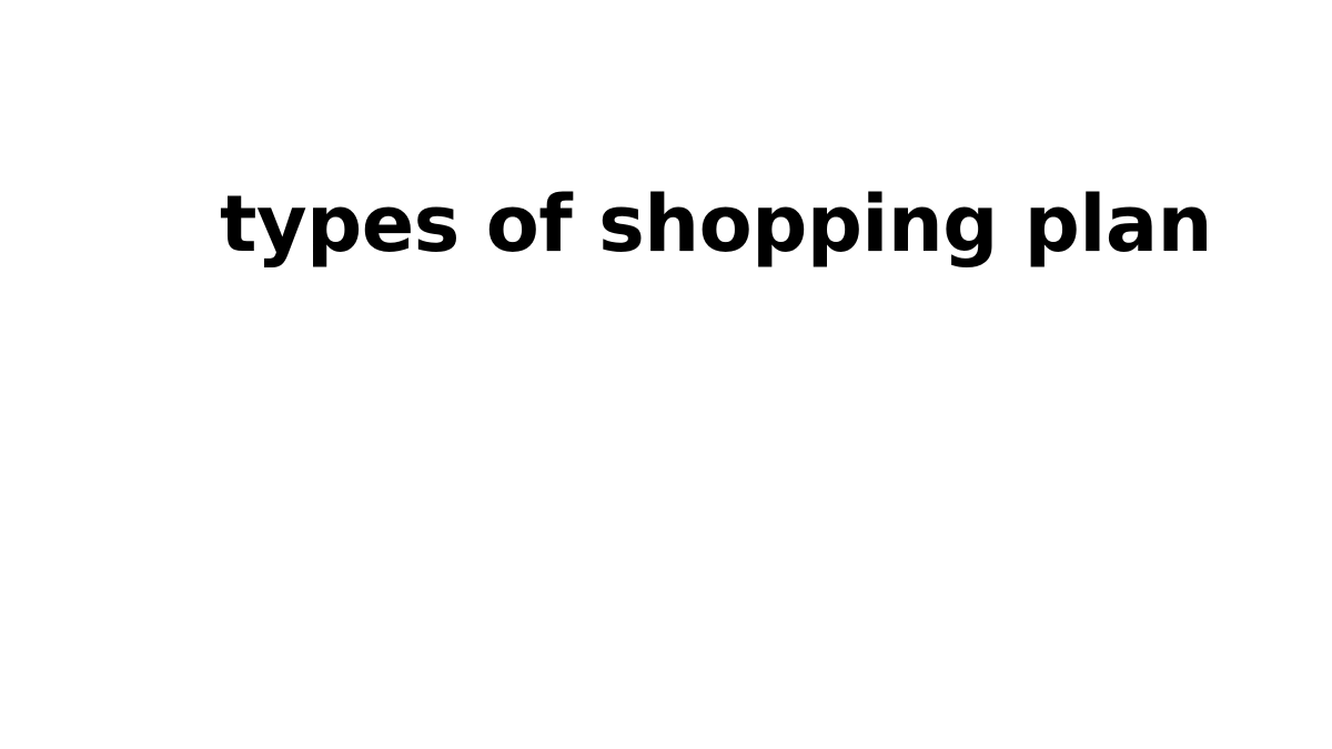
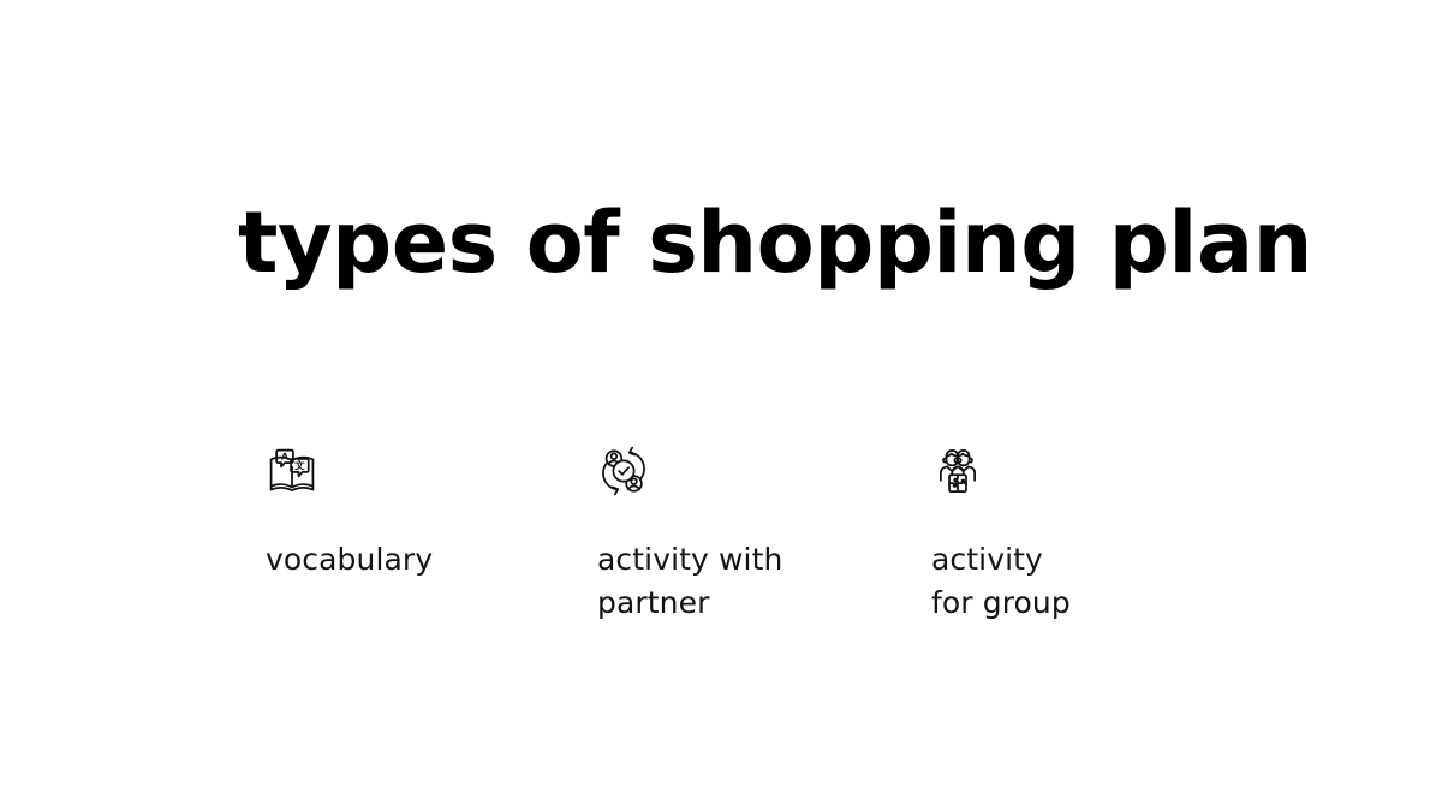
  types of shopping plan
+ A
+ 文
+ vocabulary
+ activity with
+ partner
+ activity
+ for group
